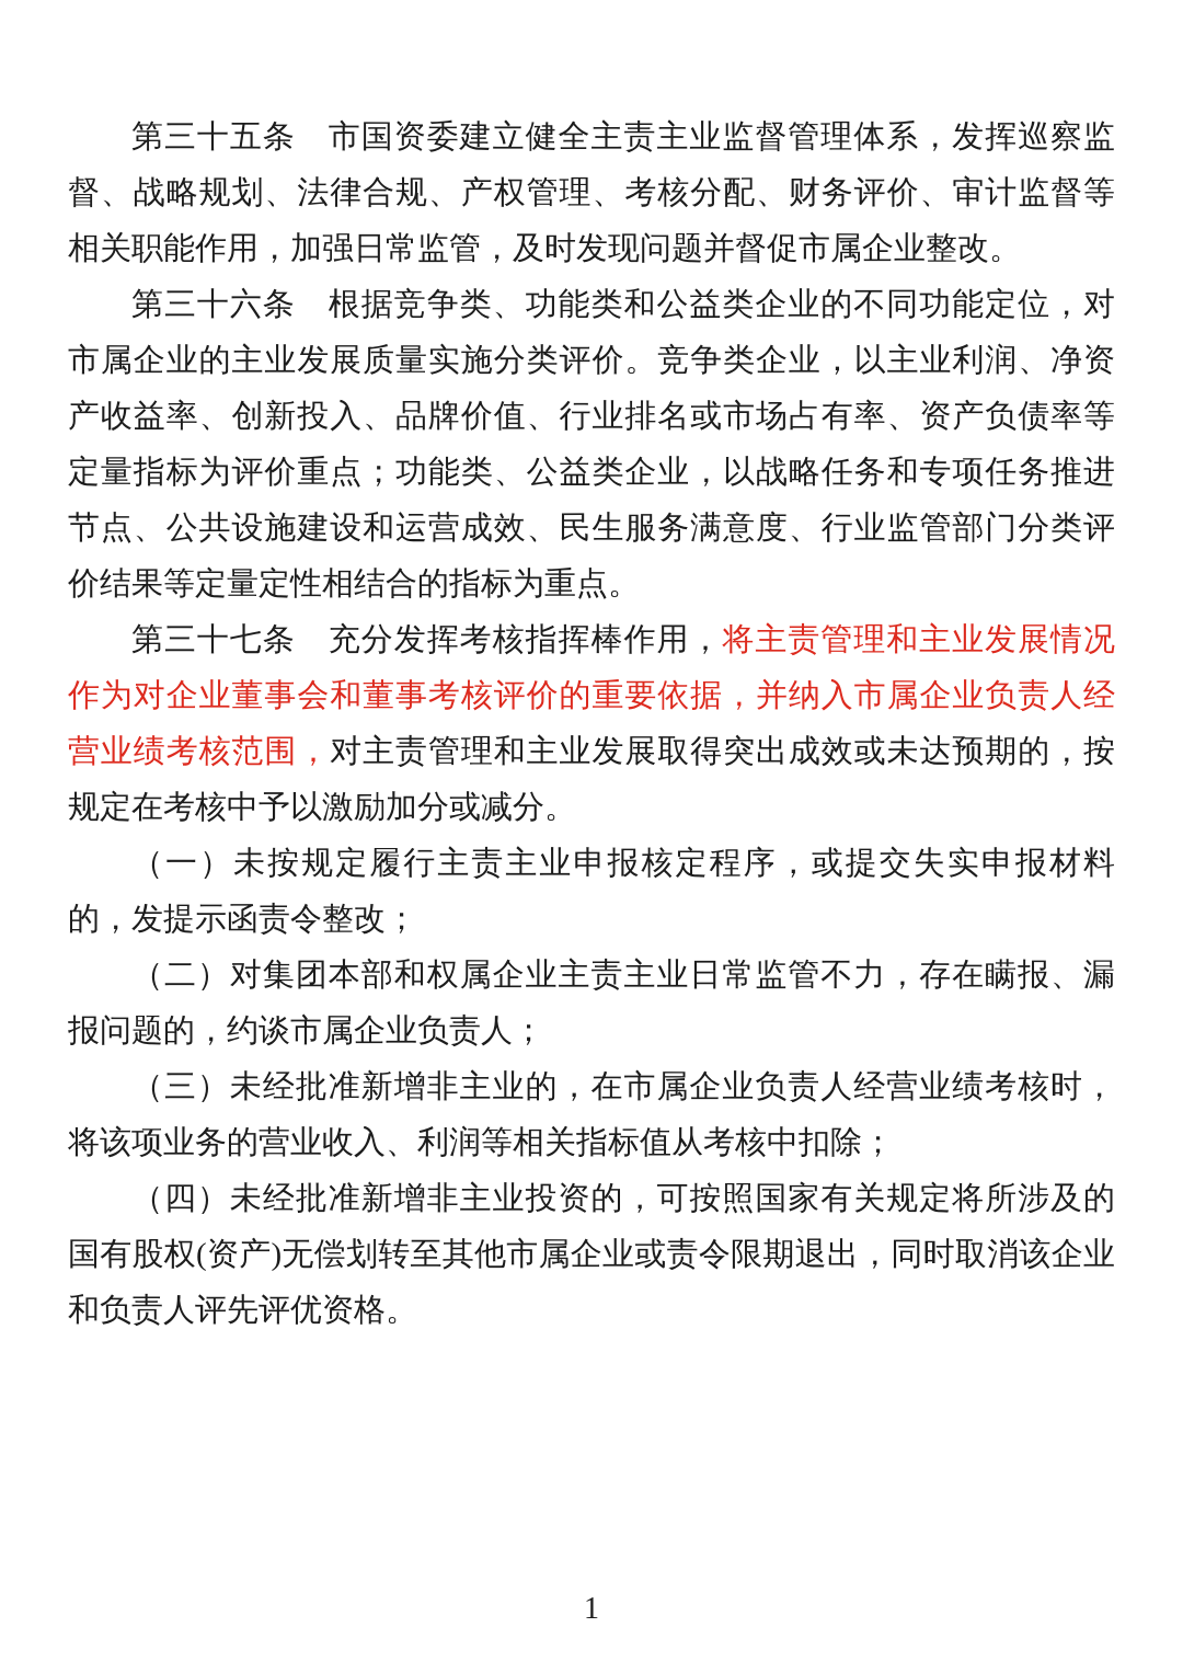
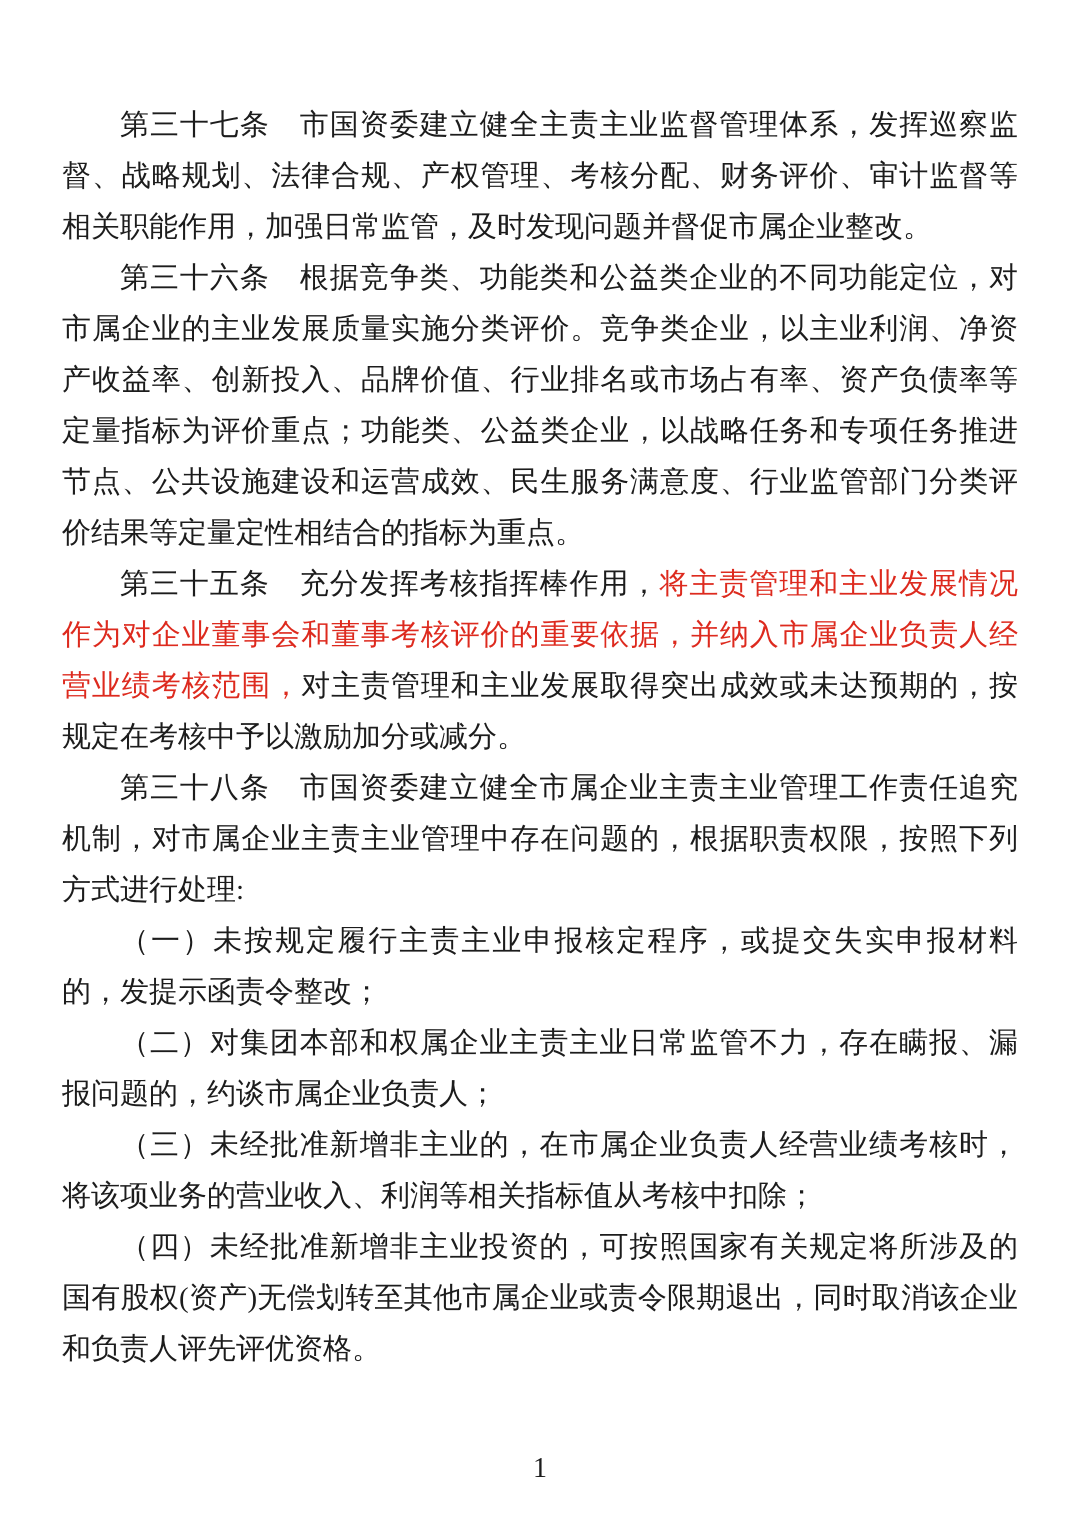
- 第三十五条 市国资委建立健全主责主业监督管理体系，发挥巡察监督、战略规划、法律合规、产权管理、考核分配、财务评价、审计监督等相关职能作用，加强日常监管，及时发现问题并督促市属企业整改。
+ 第三十七条 市国资委建立健全主责主业监督管理体系，发挥巡察监督、战略规划、法律合规、产权管理、考核分配、财务评价、审计监督等相关职能作用，加强日常监管，及时发现问题并督促市属企业整改。
  第三十六条 根据竞争类、功能类和公益类企业的不同功能定位，对市属企业的主业发展质量实施分类评价。竞争类企业，以主业利润、净资产收益率、创新投入、品牌价值、行业排名或市场占有率、资产负债率等定量指标为评价重点；功能类、公益类企业，以战略任务和专项任务推进节点、公共设施建设和运营成效、民生服务满意度、行业监管部门分类评价结果等定量定性相结合的指标为重点。
- 第三十七条 充分发挥考核指挥棒作用，将主责管理和主业发展情况作为对企业董事会和董事考核评价的重要依据，并纳入市属企业负责人经营业绩考核范围，对主责管理和主业发展取得突出成效或未达预期的，按规定在考核中予以激励加分或减分。
+ 第三十五条 充分发挥考核指挥棒作用，将主责管理和主业发展情况作为对企业董事会和董事考核评价的重要依据，并纳入市属企业负责人经营业绩考核范围，对主责管理和主业发展取得突出成效或未达预期的，按规定在考核中予以激励加分或减分。
+ 第三十八条 市国资委建立健全市属企业主责主业管理工作责任追究机制，对市属企业主责主业管理中存在问题的，根据职责权限，按照下列方式进行处理:
  （一）未按规定履行主责主业申报核定程序，或提交失实申报材料的，发提示函责令整改；
  （二）对集团本部和权属企业主责主业日常监管不力，存在瞒报、漏报问题的，约谈市属企业负责人；
  （三）未经批准新增非主业的，在市属企业负责人经营业绩考核时，将该项业务的营业收入、利润等相关指标值从考核中扣除；
  （四）未经批准新增非主业投资的，可按照国家有关规定将所涉及的国有股权(资产)无偿划转至其他市属企业或责令限期退出，同时取消该企业和负责人评先评优资格。
  1
